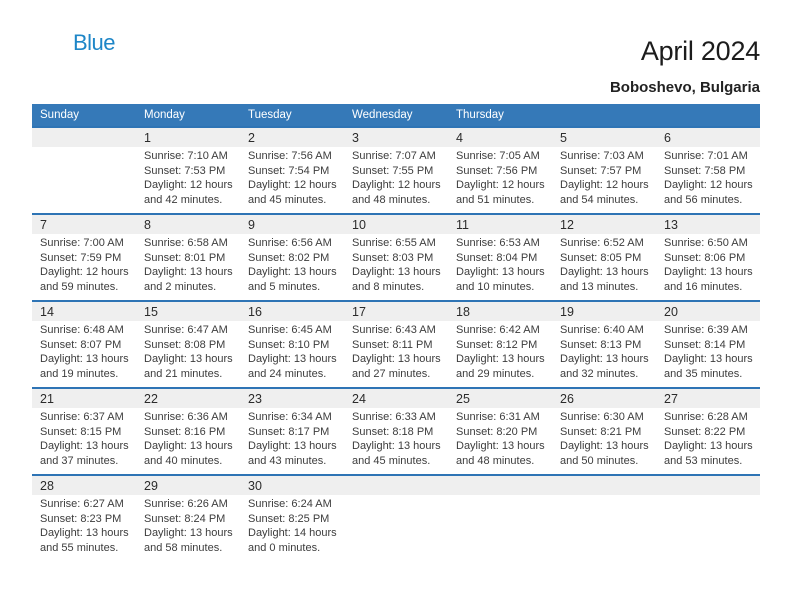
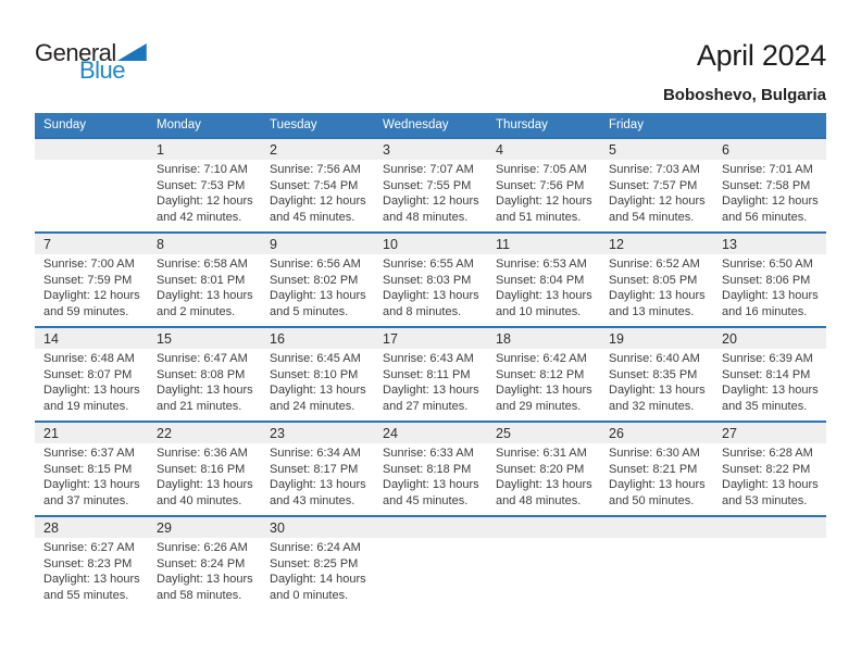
+ General
  Blue
  April 2024
  Boboshevo, Bulgaria
  Sunday
  Monday
  Tuesday
  Wednesday
  Thursday
+ Friday
  1
  Sunrise: 7:10 AM
  Sunset: 7:53 PM
  Daylight: 12 hours
  and 42 minutes.
  2
  Sunrise: 7:56 AM
  Sunset: 7:54 PM
  Daylight: 12 hours
  and 45 minutes.
  3
  Sunrise: 7:07 AM
  Sunset: 7:55 PM
  Daylight: 12 hours
  and 48 minutes.
  4
  Sunrise: 7:05 AM
  Sunset: 7:56 PM
  Daylight: 12 hours
  and 51 minutes.
  5
  Sunrise: 7:03 AM
  Sunset: 7:57 PM
  Daylight: 12 hours
  and 54 minutes.
  6
  Sunrise: 7:01 AM
  Sunset: 7:58 PM
  Daylight: 12 hours
  and 56 minutes.
  7
  Sunrise: 7:00 AM
  Sunset: 7:59 PM
  Daylight: 12 hours
  and 59 minutes.
  8
  Sunrise: 6:58 AM
  Sunset: 8:01 PM
  Daylight: 13 hours
  and 2 minutes.
  9
  Sunrise: 6:56 AM
  Sunset: 8:02 PM
  Daylight: 13 hours
  and 5 minutes.
  10
  Sunrise: 6:55 AM
  Sunset: 8:03 PM
  Daylight: 13 hours
  and 8 minutes.
  11
  Sunrise: 6:53 AM
  Sunset: 8:04 PM
  Daylight: 13 hours
  and 10 minutes.
  12
  Sunrise: 6:52 AM
  Sunset: 8:05 PM
  Daylight: 13 hours
  and 13 minutes.
  13
  Sunrise: 6:50 AM
  Sunset: 8:06 PM
  Daylight: 13 hours
  and 16 minutes.
  14
  Sunrise: 6:48 AM
  Sunset: 8:07 PM
  Daylight: 13 hours
  and 19 minutes.
  15
  Sunrise: 6:47 AM
  Sunset: 8:08 PM
  Daylight: 13 hours
  and 21 minutes.
  16
  Sunrise: 6:45 AM
  Sunset: 8:10 PM
  Daylight: 13 hours
  and 24 minutes.
  17
  Sunrise: 6:43 AM
  Sunset: 8:11 PM
  Daylight: 13 hours
  and 27 minutes.
  18
  Sunrise: 6:42 AM
  Sunset: 8:12 PM
  Daylight: 13 hours
  and 29 minutes.
  19
  Sunrise: 6:40 AM
- Sunset: 8:13 PM
+ Sunset: 8:35 PM
  Daylight: 13 hours
  and 32 minutes.
  20
  Sunrise: 6:39 AM
  Sunset: 8:14 PM
  Daylight: 13 hours
  and 35 minutes.
  21
  Sunrise: 6:37 AM
  Sunset: 8:15 PM
  Daylight: 13 hours
  and 37 minutes.
  22
  Sunrise: 6:36 AM
  Sunset: 8:16 PM
  Daylight: 13 hours
  and 40 minutes.
  23
  Sunrise: 6:34 AM
  Sunset: 8:17 PM
  Daylight: 13 hours
  and 43 minutes.
  24
  Sunrise: 6:33 AM
  Sunset: 8:18 PM
  Daylight: 13 hours
  and 45 minutes.
  25
  Sunrise: 6:31 AM
  Sunset: 8:20 PM
  Daylight: 13 hours
  and 48 minutes.
  26
  Sunrise: 6:30 AM
  Sunset: 8:21 PM
  Daylight: 13 hours
  and 50 minutes.
  27
  Sunrise: 6:28 AM
  Sunset: 8:22 PM
  Daylight: 13 hours
  and 53 minutes.
  28
  Sunrise: 6:27 AM
  Sunset: 8:23 PM
  Daylight: 13 hours
  and 55 minutes.
  29
  Sunrise: 6:26 AM
  Sunset: 8:24 PM
  Daylight: 13 hours
  and 58 minutes.
  30
  Sunrise: 6:24 AM
  Sunset: 8:25 PM
  Daylight: 14 hours
  and 0 minutes.
